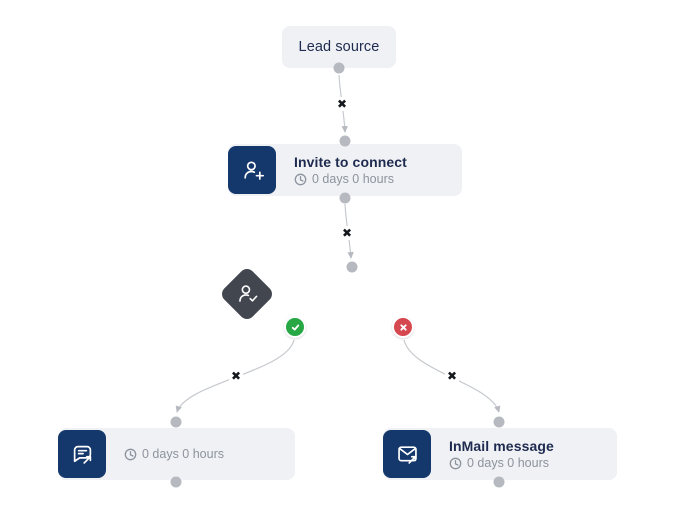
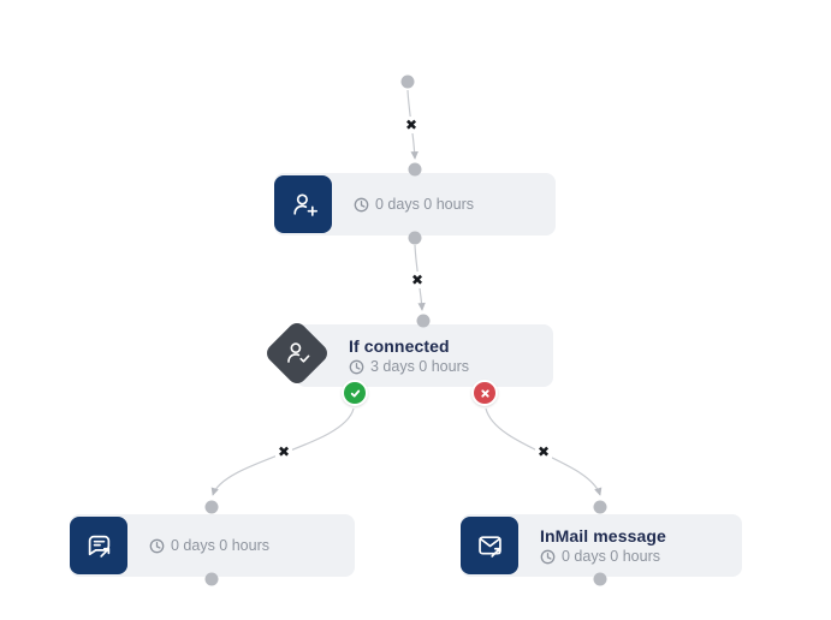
- Lead source
- Invite to connect
  0 days 0 hours
+ If connected
+ 3 days 0 hours
  0 days 0 hours
  InMail message
  0 days 0 hours
  ✖
  ✖
  ✖
  ✖
